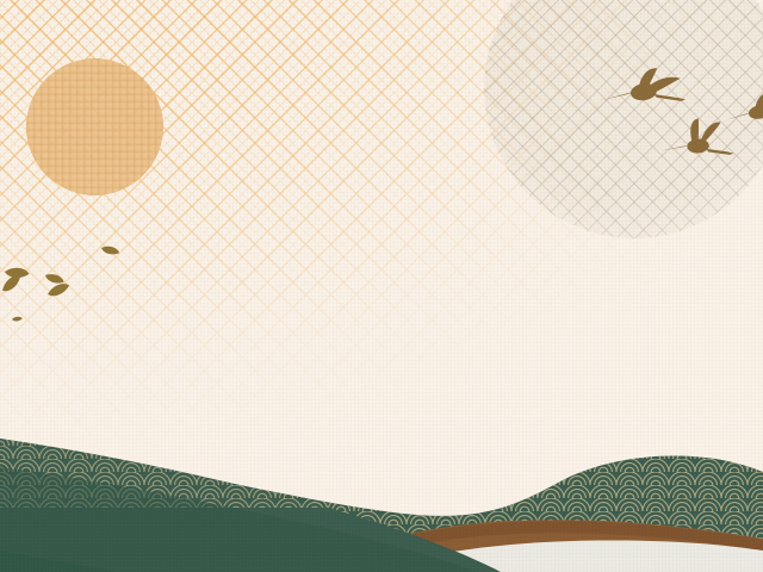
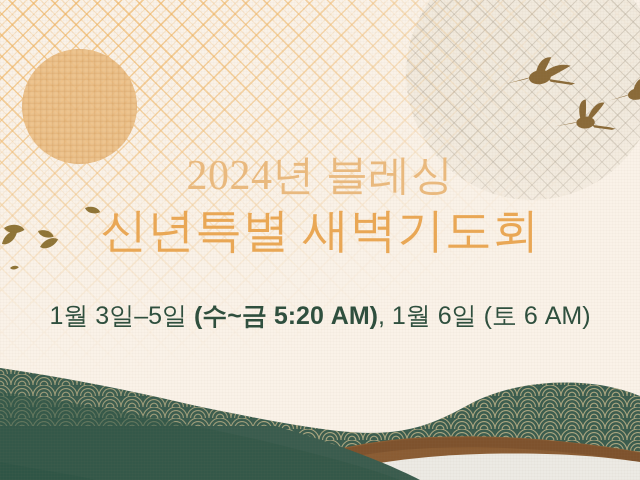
+ 2024년 블레싱
+ 신년특별 새벽기도회
+ 1월 3일–5일 (수~금 5:20 AM), 1월 6일 (토 6 AM)
